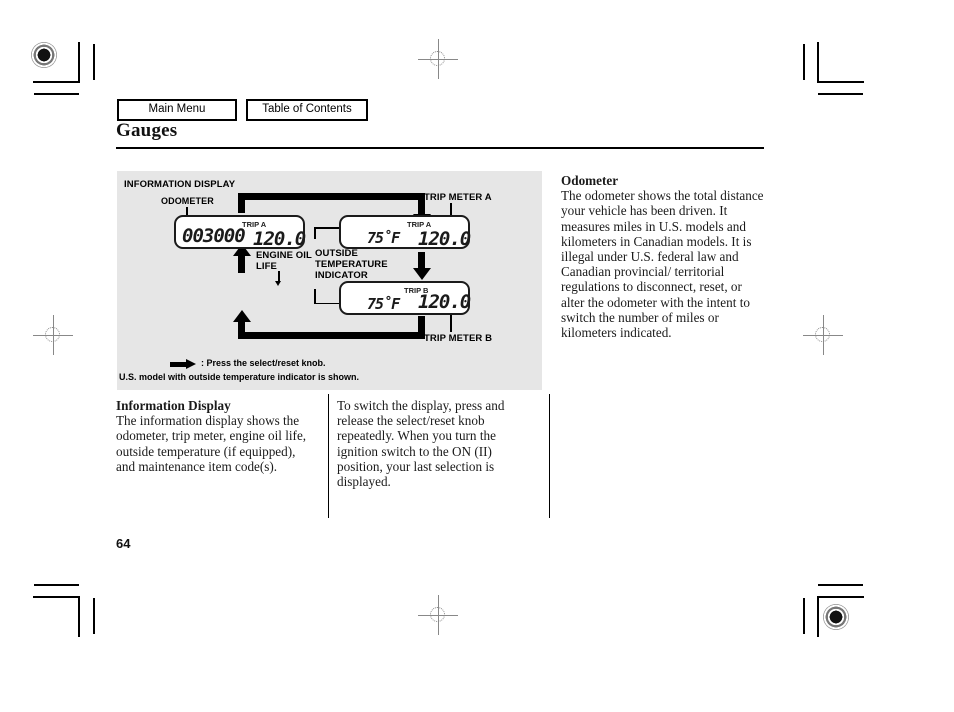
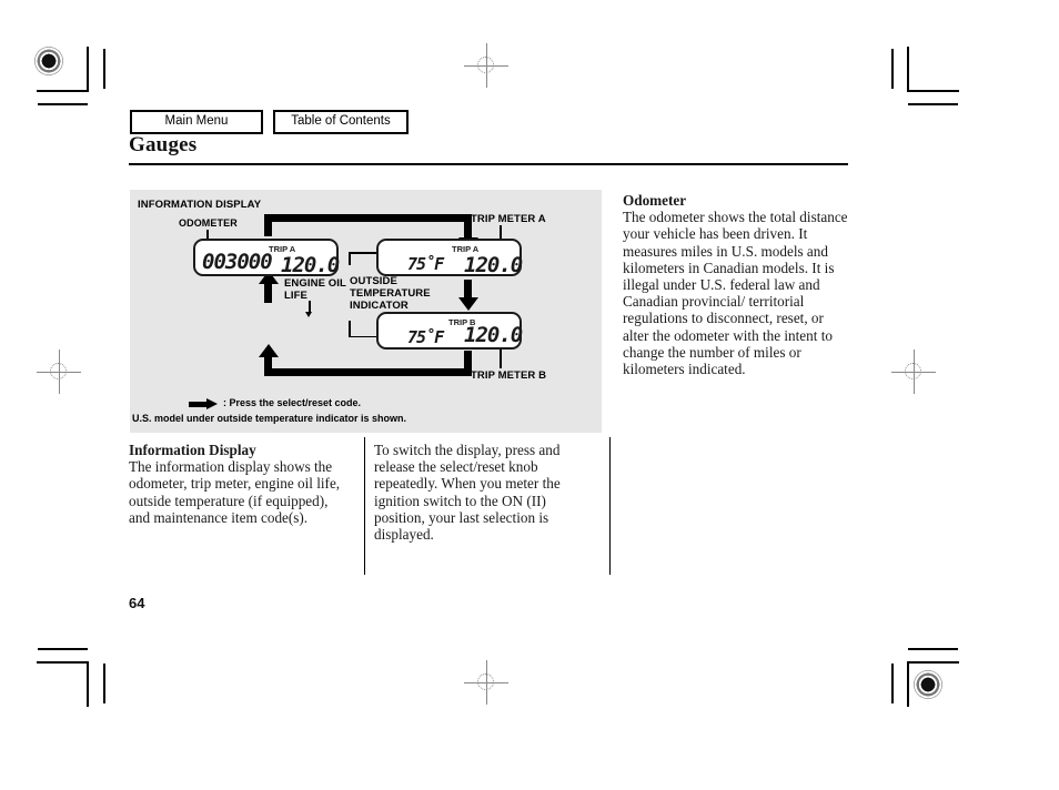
  Main Menu
  Table of Contents
  Gauges
  INFORMATION DISPLAY
  ODOMETER
  TRIP METER A
  TRIP METER B
  ENGINE OIL
  LIFE
  OUTSIDE
  TEMPERATURE
  INDICATOR
  003000
  TRIP A
  120.0
  75˚F
  TRIP A
  120.0
  75˚F
  TRIP B
  120.0
- : Press the select/reset knob.
+ : Press the select/reset code.
- U.S. model with outside temperature indicator is shown.
+ U.S. model under outside temperature indicator is shown.
  Odometer
- The odometer shows the total distance your vehicle has been driven. It measures miles in U.S. models and kilometers in Canadian models. It is illegal under U.S. federal law and Canadian provincial/ territorial regulations to disconnect, reset, or alter the odometer with the intent to switch the number of miles or kilometers indicated.
+ The odometer shows the total distance your vehicle has been driven. It measures miles in U.S. models and kilometers in Canadian models. It is illegal under U.S. federal law and Canadian provincial/ territorial regulations to disconnect, reset, or alter the odometer with the intent to change the number of miles or kilometers indicated.
  Information Display
  The information display shows the odometer, trip meter, engine oil life, outside temperature (if equipped), and maintenance item code(s).
- To switch the display, press and release the select/reset knob repeatedly. When you turn the ignition switch to the ON (II) position, your last selection is displayed.
+ To switch the display, press and release the select/reset knob repeatedly. When you meter the ignition switch to the ON (II) position, your last selection is displayed.
  64
